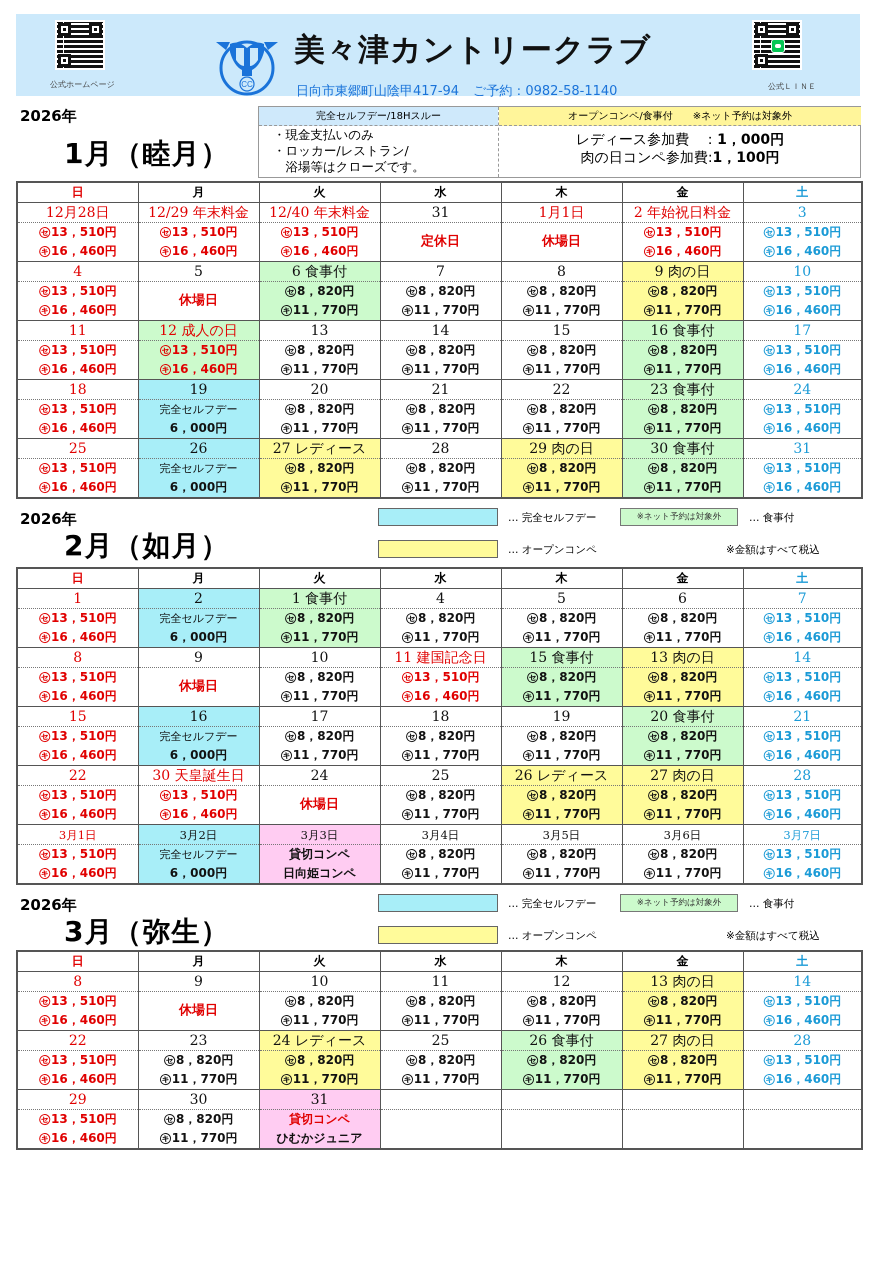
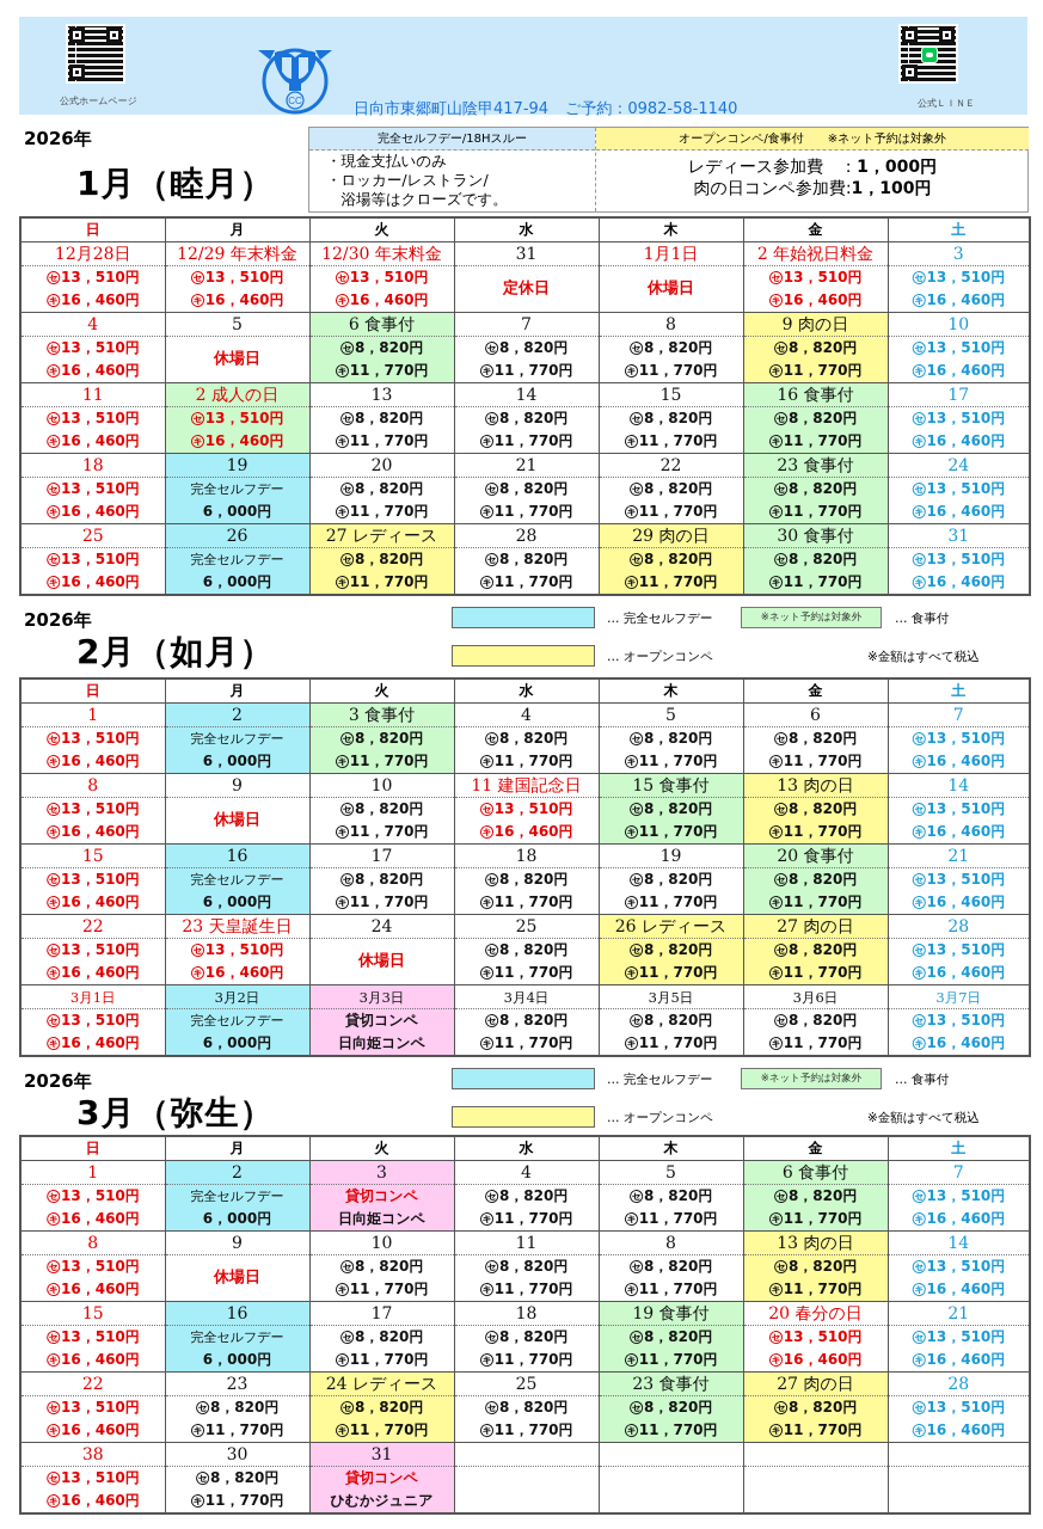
  公式ホームページ
  CC
- 美々津カントリークラブ
  日向市東郷町山陰甲417-94 ご予約：0982-58-1140
  公式ＬＩＮＥ
  2026年
  1月（睦月）
  完全セルフデー/18Hスルー
  ・現金支払いのみ
  ・ロッカー/レストラン/
  浴場等はクローズです。
  オープンコンペ/食事付 ※ネット予約は対象外
  レディース参加費 ：1，000円
  肉の日コンペ参加費:1，100円
  日	月	火	水	木	金	土
- 12月28日㋝13，510円㋖16，460円	12/29 年末料金㋝13，510円㋖16，460円	12/40 年末料金㋝13，510円㋖16，460円	31定休日	1月1日休場日	2 年始祝日料金㋝13，510円㋖16，460円	3㋝13，510円㋖16，460円
+ 12月28日㋝13，510円㋖16，460円	12/29 年末料金㋝13，510円㋖16，460円	12/30 年末料金㋝13，510円㋖16，460円	31定休日	1月1日休場日	2 年始祝日料金㋝13，510円㋖16，460円	3㋝13，510円㋖16，460円
  4㋝13，510円㋖16，460円	5休場日	6 食事付㋝8，820円㋖11，770円	7㋝8，820円㋖11，770円	8㋝8，820円㋖11，770円	9 肉の日㋝8，820円㋖11，770円	10㋝13，510円㋖16，460円
- 11㋝13，510円㋖16，460円	12 成人の日㋝13，510円㋖16，460円	13㋝8，820円㋖11，770円	14㋝8，820円㋖11，770円	15㋝8，820円㋖11，770円	16 食事付㋝8，820円㋖11，770円	17㋝13，510円㋖16，460円
+ 11㋝13，510円㋖16，460円	2 成人の日㋝13，510円㋖16，460円	13㋝8，820円㋖11，770円	14㋝8，820円㋖11，770円	15㋝8，820円㋖11，770円	16 食事付㋝8，820円㋖11，770円	17㋝13，510円㋖16，460円
  18㋝13，510円㋖16，460円	19完全セルフデー6，000円	20㋝8，820円㋖11，770円	21㋝8，820円㋖11，770円	22㋝8，820円㋖11，770円	23 食事付㋝8，820円㋖11，770円	24㋝13，510円㋖16，460円
  25㋝13，510円㋖16，460円	26完全セルフデー6，000円	27 レディース㋝8，820円㋖11，770円	28㋝8，820円㋖11，770円	29 肉の日㋝8，820円㋖11，770円	30 食事付㋝8，820円㋖11，770円	31㋝13，510円㋖16，460円
  2026年
  2月（如月）
  … 完全セルフデー
  ※ネット予約は対象外
  … 食事付
  … オープンコンペ
  ※金額はすべて税込
  日	月	火	水	木	金	土
- 1㋝13，510円㋖16，460円	2完全セルフデー6，000円	1 食事付㋝8，820円㋖11，770円	4㋝8，820円㋖11，770円	5㋝8，820円㋖11，770円	6㋝8，820円㋖11，770円	7㋝13，510円㋖16，460円
+ 1㋝13，510円㋖16，460円	2完全セルフデー6，000円	3 食事付㋝8，820円㋖11，770円	4㋝8，820円㋖11，770円	5㋝8，820円㋖11，770円	6㋝8，820円㋖11，770円	7㋝13，510円㋖16，460円
  8㋝13，510円㋖16，460円	9休場日	10㋝8，820円㋖11，770円	11 建国記念日㋝13，510円㋖16，460円	15 食事付㋝8，820円㋖11，770円	13 肉の日㋝8，820円㋖11，770円	14㋝13，510円㋖16，460円
  15㋝13，510円㋖16，460円	16完全セルフデー6，000円	17㋝8，820円㋖11，770円	18㋝8，820円㋖11，770円	19㋝8，820円㋖11，770円	20 食事付㋝8，820円㋖11，770円	21㋝13，510円㋖16，460円
- 22㋝13，510円㋖16，460円	30 天皇誕生日㋝13，510円㋖16，460円	24休場日	25㋝8，820円㋖11，770円	26 レディース㋝8，820円㋖11，770円	27 肉の日㋝8，820円㋖11，770円	28㋝13，510円㋖16，460円
+ 22㋝13，510円㋖16，460円	23 天皇誕生日㋝13，510円㋖16，460円	24休場日	25㋝8，820円㋖11，770円	26 レディース㋝8，820円㋖11，770円	27 肉の日㋝8，820円㋖11，770円	28㋝13，510円㋖16，460円
  3月1日㋝13，510円㋖16，460円	3月2日完全セルフデー6，000円	3月3日貸切コンペ日向姫コンペ	3月4日㋝8，820円㋖11，770円	3月5日㋝8，820円㋖11，770円	3月6日㋝8，820円㋖11，770円	3月7日㋝13，510円㋖16，460円
  2026年
  3月（弥生）
  … 完全セルフデー
  ※ネット予約は対象外
  … 食事付
  … オープンコンペ
  ※金額はすべて税込
  日	月	火	水	木	金	土
+ 1㋝13，510円㋖16，460円	2完全セルフデー6，000円	3貸切コンペ日向姫コンペ	4㋝8，820円㋖11，770円	5㋝8，820円㋖11，770円	6 食事付㋝8，820円㋖11，770円	7㋝13，510円㋖16，460円
- 8㋝13，510円㋖16，460円	9休場日	10㋝8，820円㋖11，770円	11㋝8，820円㋖11，770円	12㋝8，820円㋖11，770円	13 肉の日㋝8，820円㋖11，770円	14㋝13，510円㋖16，460円
+ 8㋝13，510円㋖16，460円	9休場日	10㋝8，820円㋖11，770円	11㋝8，820円㋖11，770円	8㋝8，820円㋖11，770円	13 肉の日㋝8，820円㋖11，770円	14㋝13，510円㋖16，460円
+ 15㋝13，510円㋖16，460円	16完全セルフデー6，000円	17㋝8，820円㋖11，770円	18㋝8，820円㋖11，770円	19 食事付㋝8，820円㋖11，770円	20 春分の日㋝13，510円㋖16，460円	21㋝13，510円㋖16，460円
- 22㋝13，510円㋖16，460円	23㋝8，820円㋖11，770円	24 レディース㋝8，820円㋖11，770円	25㋝8，820円㋖11，770円	26 食事付㋝8，820円㋖11，770円	27 肉の日㋝8，820円㋖11，770円	28㋝13，510円㋖16，460円
+ 22㋝13，510円㋖16，460円	23㋝8，820円㋖11，770円	24 レディース㋝8，820円㋖11，770円	25㋝8，820円㋖11，770円	23 食事付㋝8，820円㋖11，770円	27 肉の日㋝8，820円㋖11，770円	28㋝13，510円㋖16，460円
- 29㋝13，510円㋖16，460円	30㋝8，820円㋖11，770円	31貸切コンペひむかジュニア
+ 38㋝13，510円㋖16，460円	30㋝8，820円㋖11，770円	31貸切コンペひむかジュニア
